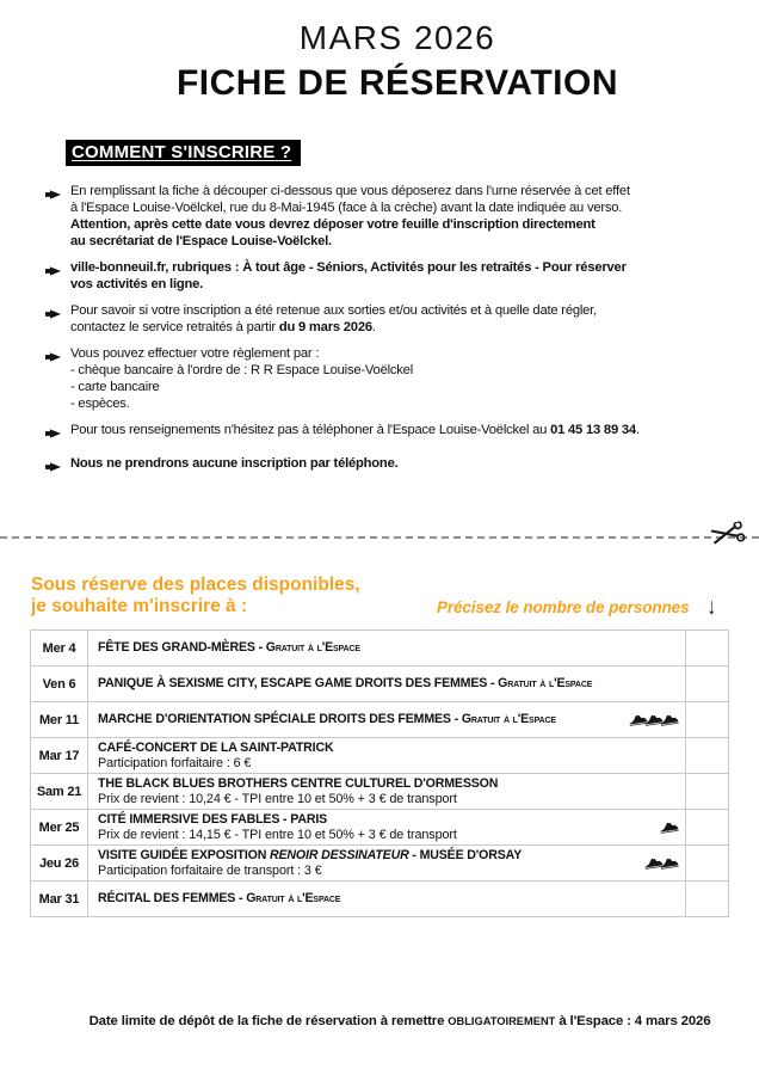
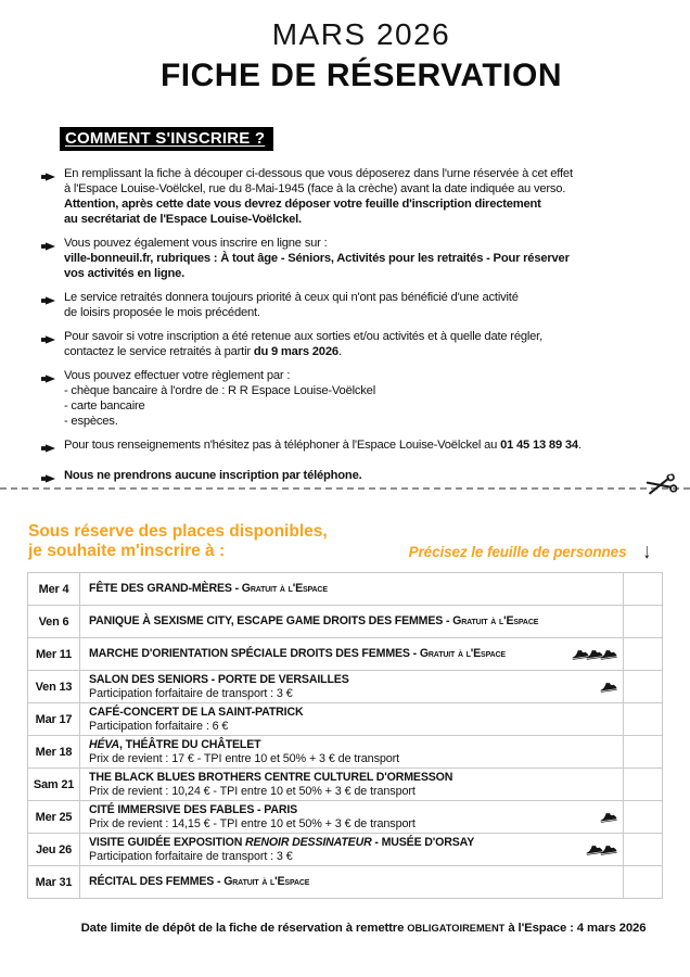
  MARS 2026
  FICHE DE RÉSERVATION
  COMMENT S'INSCRIRE ?
  En remplissant la fiche à découper ci-dessous que vous déposerez dans l'urne réservée à cet effet
  à l'Espace Louise-Voëlckel, rue du 8-Mai-1945 (face à la crèche) avant la date indiquée au verso.
  Attention, après cette date vous devrez déposer votre feuille d'inscription directement
  au secrétariat de l'Espace Louise-Voëlckel.
+ Vous pouvez également vous inscrire en ligne sur :
  ville-bonneuil.fr, rubriques : À tout âge - Séniors, Activités pour les retraités - Pour réserver
  vos activités en ligne.
+ Le service retraités donnera toujours priorité à ceux qui n'ont pas bénéficié d'une activité
+ de loisirs proposée le mois précédent.
  Pour savoir si votre inscription a été retenue aux sorties et/ou activités et à quelle date régler,
  contactez le service retraités à partir du 9 mars 2026.
  Vous pouvez effectuer votre règlement par :
  - chèque bancaire à l'ordre de : R R Espace Louise-Voëlckel
  - carte bancaire
  - espèces.
  Pour tous renseignements n'hésitez pas à téléphoner à l'Espace Louise-Voëlckel au 01 45 13 89 34.
  Nous ne prendrons aucune inscription par téléphone.
  Sous réserve des places disponibles,
  je souhaite m'inscrire à :
- Précisez le nombre de personnes
+ Précisez le feuille de personnes
  ↓
  Mer 4	FÊTE DES GRAND-MÈRES - Gratuit à l'Espace
  Ven 6	PANIQUE À SEXISME CITY, ESCAPE GAME DROITS DES FEMMES - Gratuit à l'Espace
  Mer 11	MARCHE D'ORIENTATION SPÉCIALE DROITS DES FEMMES - Gratuit à l'Espace
+ Ven 13	SALON DES SENIORS - PORTE DE VERSAILLESParticipation forfaitaire de transport : 3 €
  Mar 17	CAFÉ-CONCERT DE LA SAINT-PATRICKParticipation forfaitaire : 6 €
+ Mer 18	HÉVA, THÉÂTRE DU CHÂTELETPrix de revient : 17 € - TPI entre 10 et 50% + 3 € de transport
  Sam 21	THE BLACK BLUES BROTHERS CENTRE CULTUREL D'ORMESSONPrix de revient : 10,24 € - TPI entre 10 et 50% + 3 € de transport
  Mer 25	CITÉ IMMERSIVE DES FABLES - PARISPrix de revient : 14,15 € - TPI entre 10 et 50% + 3 € de transport
  Jeu 26	VISITE GUIDÉE EXPOSITION RENOIR DESSINATEUR - MUSÉE D'ORSAYParticipation forfaitaire de transport : 3 €
  Mar 31	RÉCITAL DES FEMMES - Gratuit à l'Espace
  Date limite de dépôt de la fiche de réservation à remettre OBLIGATOIREMENT à l'Espace : 4 mars 2026
